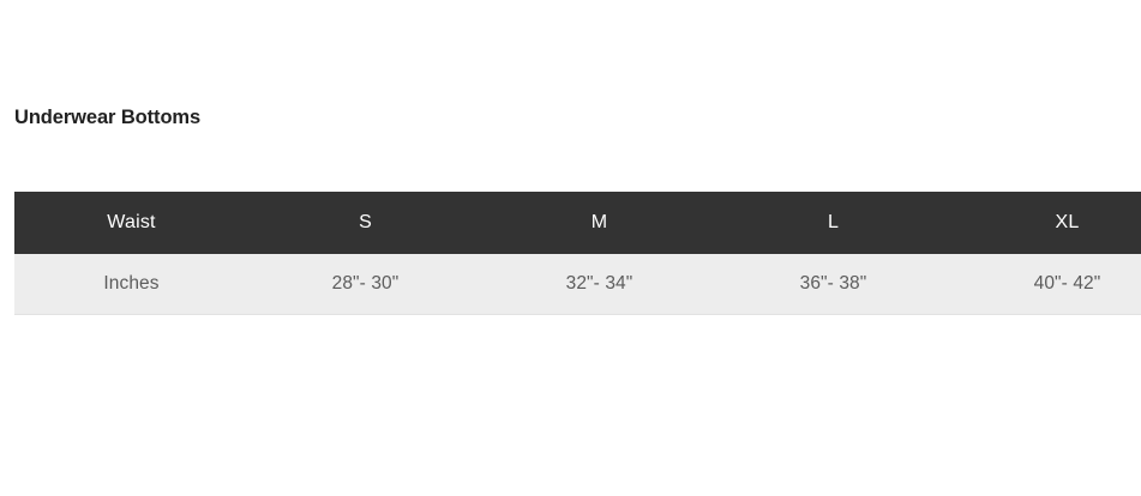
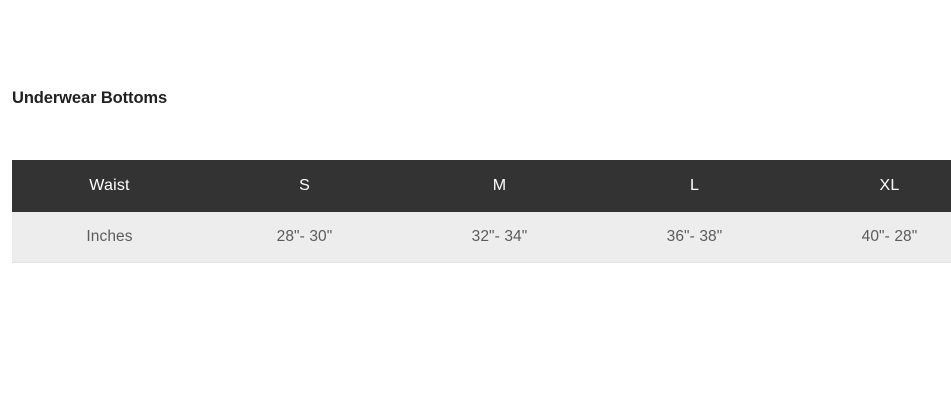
  Underwear Bottoms
  Waist	S	M	L	XL
- Inches	28"- 30"	32"- 34"	36"- 38"	40"- 42"
+ Inches	28"- 30"	32"- 34"	36"- 38"	40"- 28"
